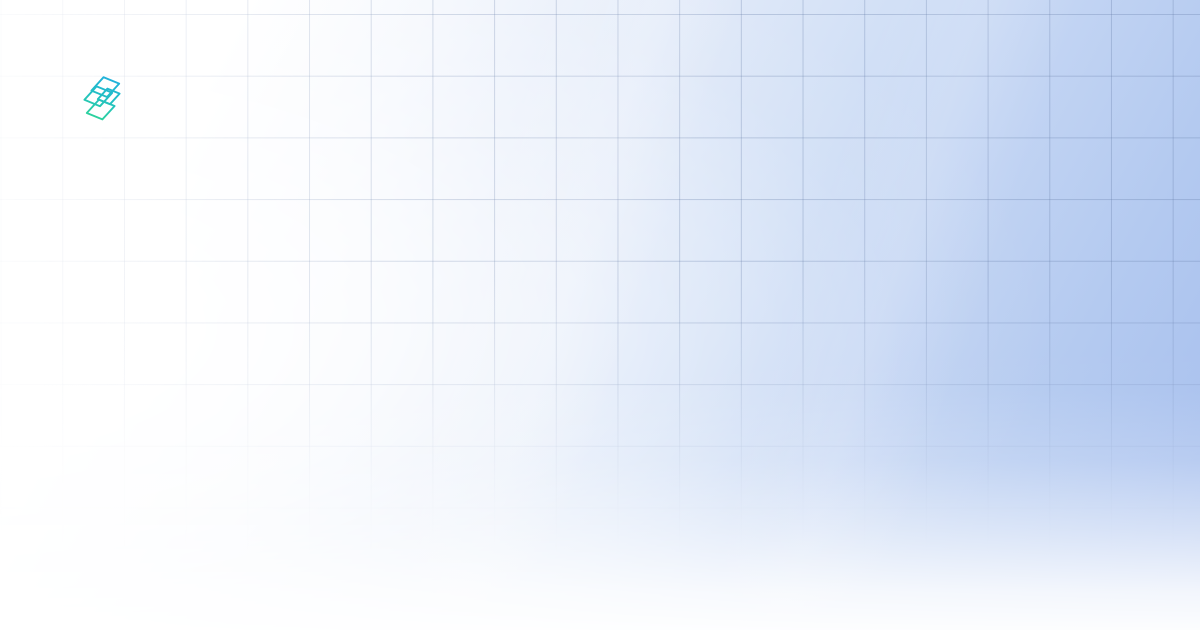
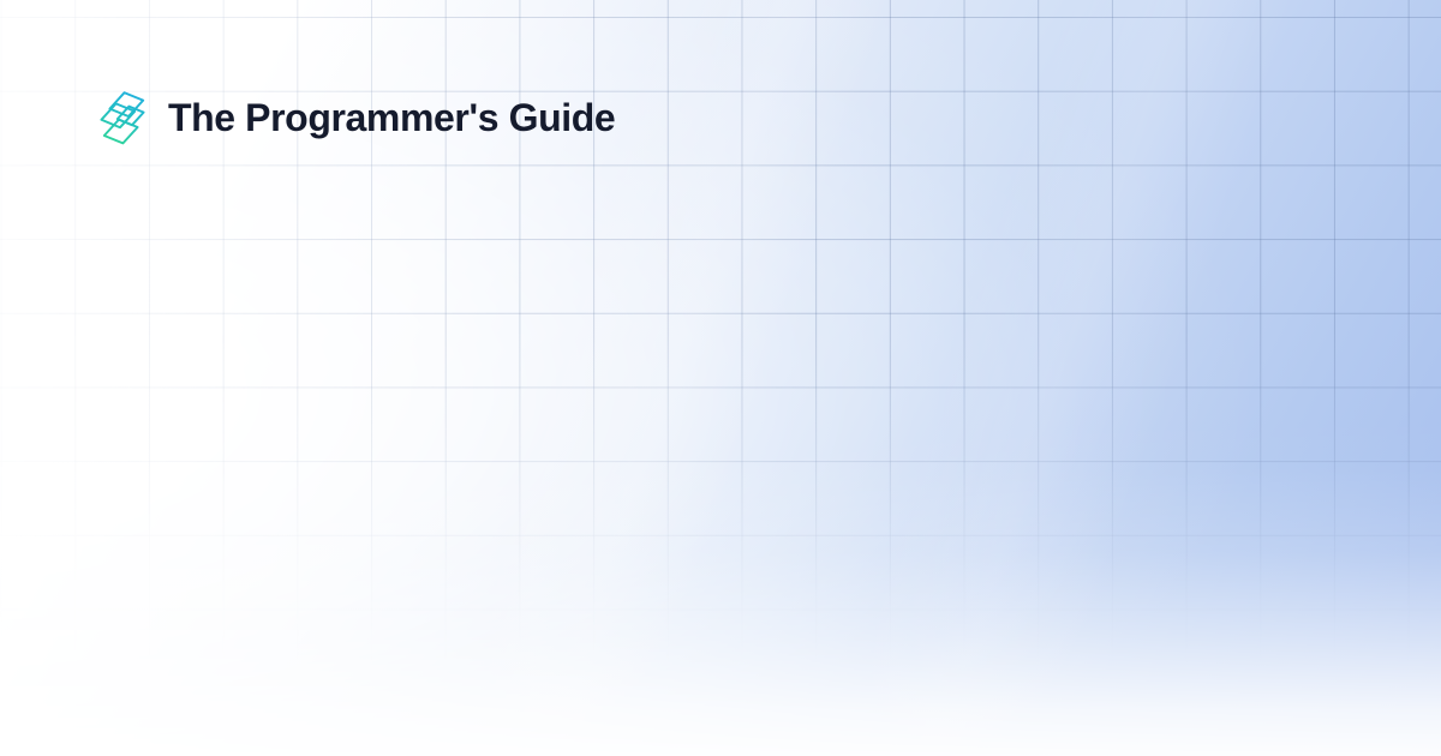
+ The Programmer's Guide
